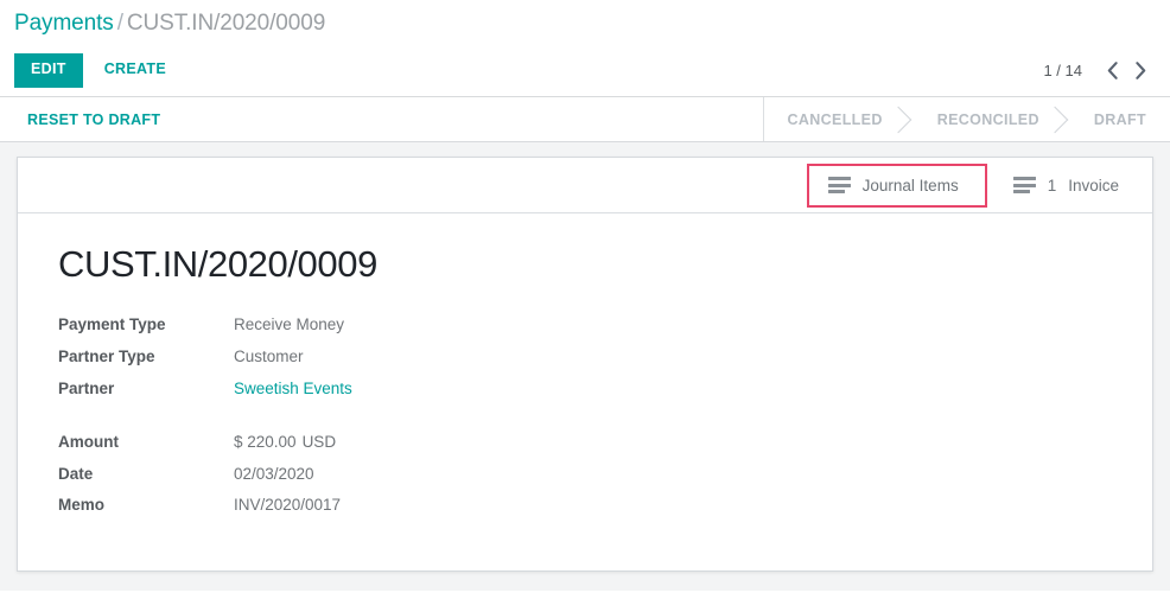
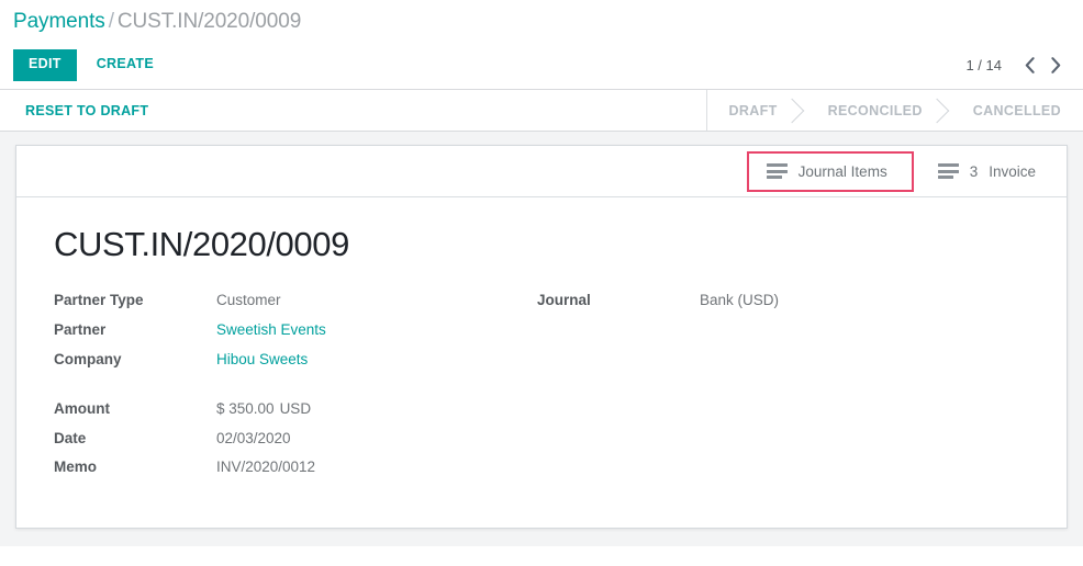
  Payments / CUST.IN/2020/0009
  EDIT
  CREATE
  1 / 14
  RESET TO DRAFT
- CANCELLED
+ DRAFT
  RECONCILED
- DRAFT
+ CANCELLED
  Journal Items
- 1
+ 3
  Invoice
  CUST.IN/2020/0009
- Payment Type	Receive Money
  Partner Type	Customer
  Partner	Sweetish Events
+ Company	Hibou Sweets
- Amount	$ 220.00 USD
+ Amount	$ 350.00 USD
  Date	02/03/2020
- Memo	INV/2020/0017
+ Memo	INV/2020/0012
+ Journal	Bank (USD)
